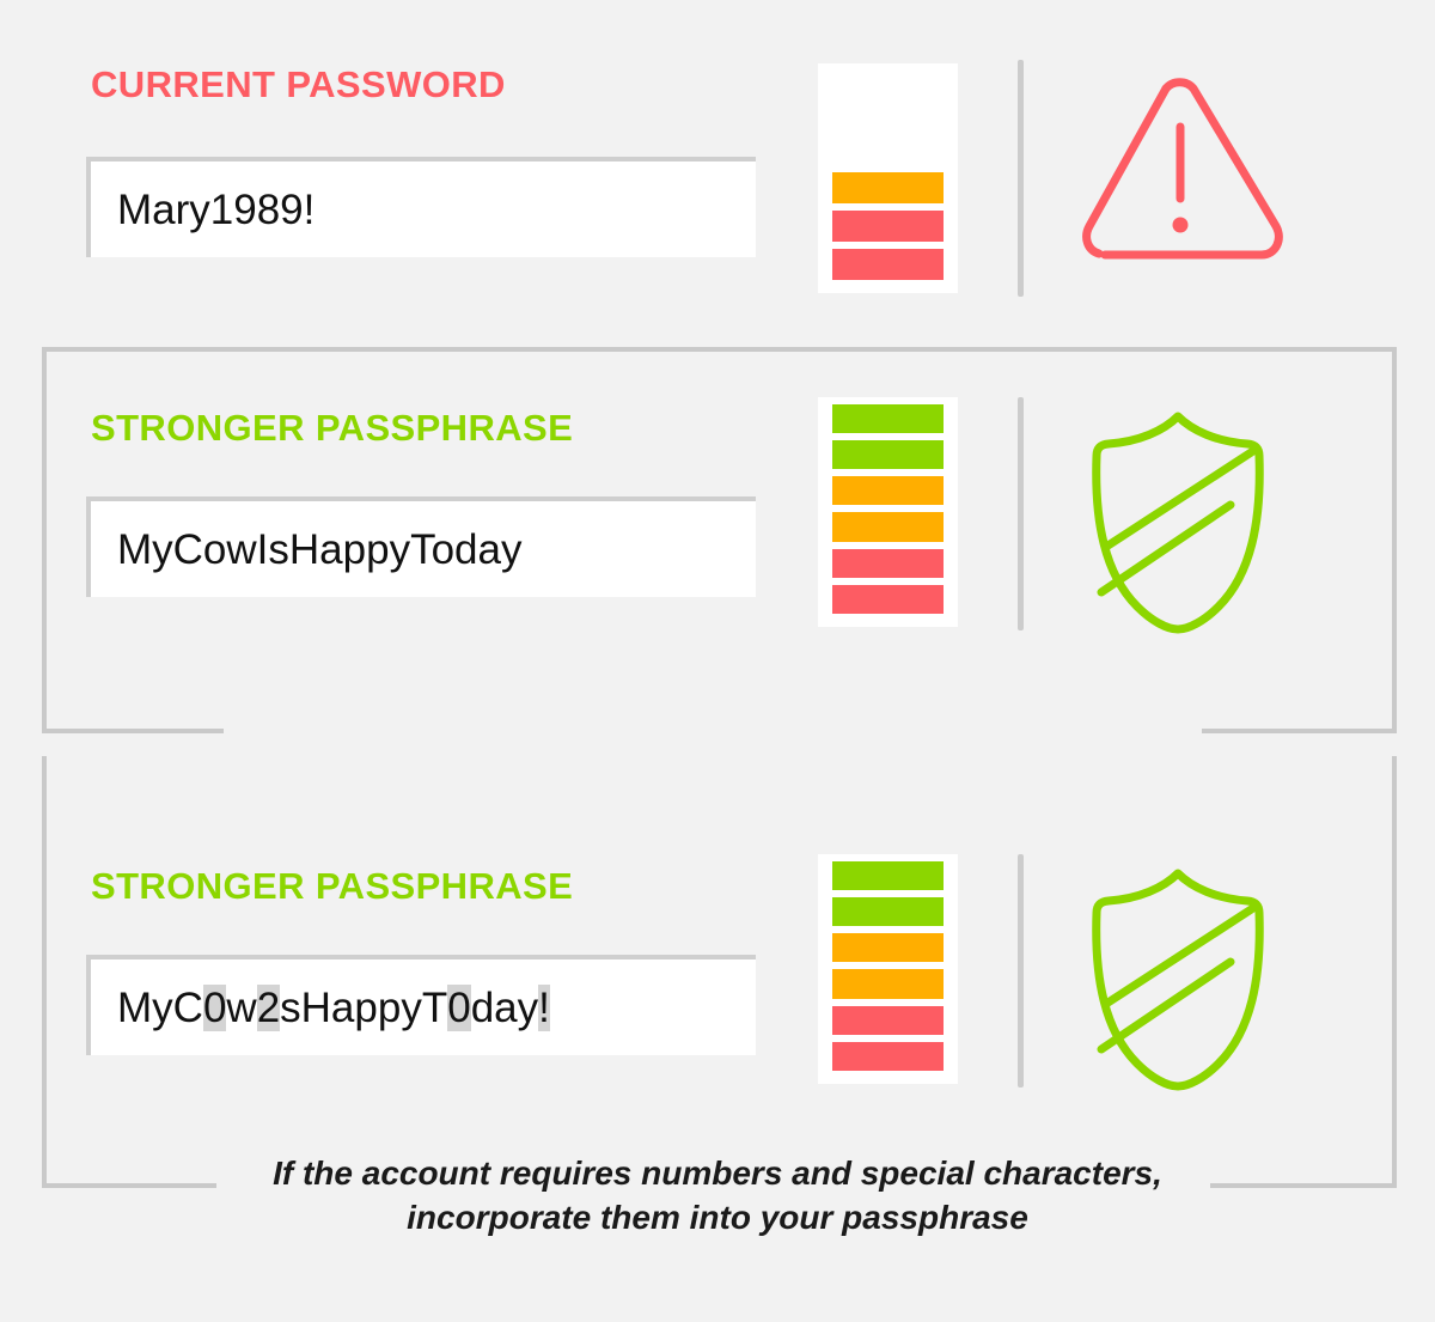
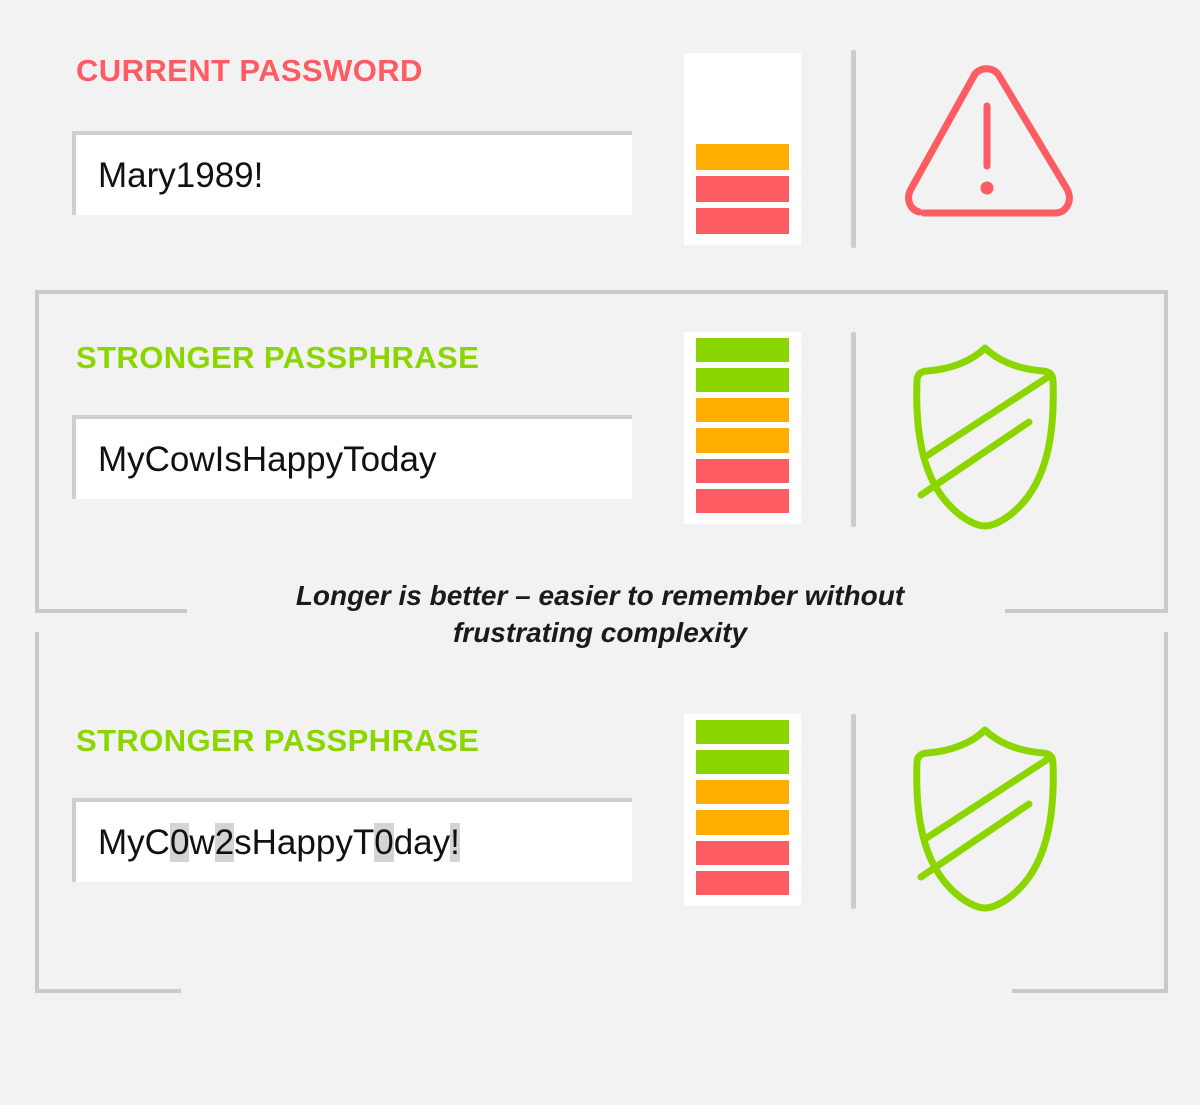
  CURRENT PASSWORD
  Mary1989!
  STRONGER PASSPHRASE
  MyCowIsHappyToday
+ Longer is better – easier to remember without frustrating complexity
  STRONGER PASSPHRASE
  MyC0w2sHappyT0day!
- If the account requires numbers and special characters, incorporate them into your passphrase
